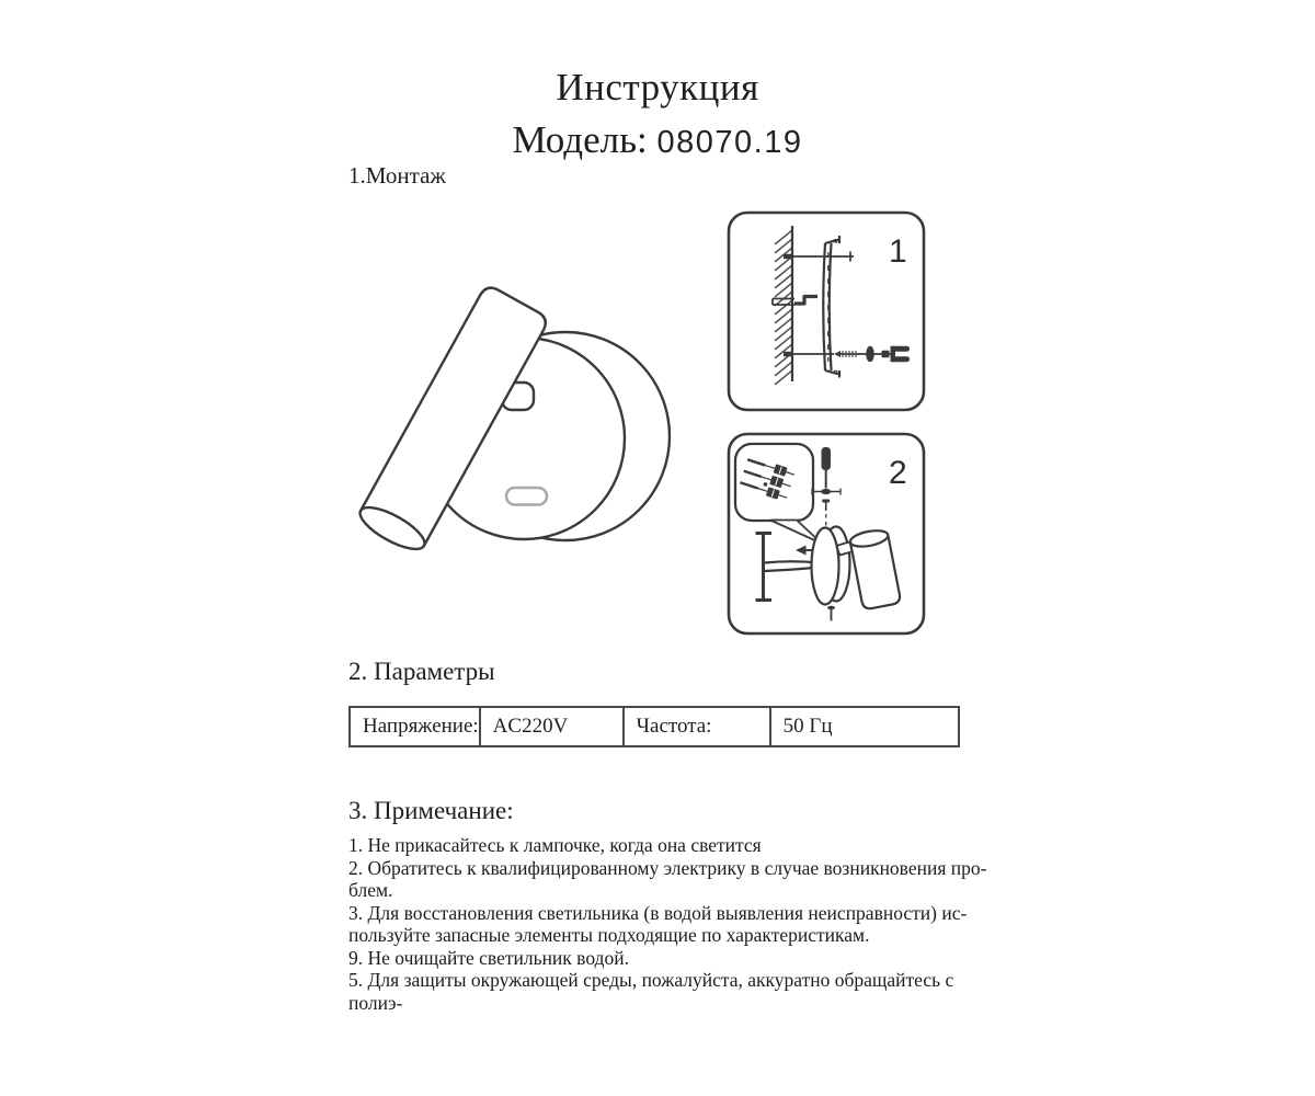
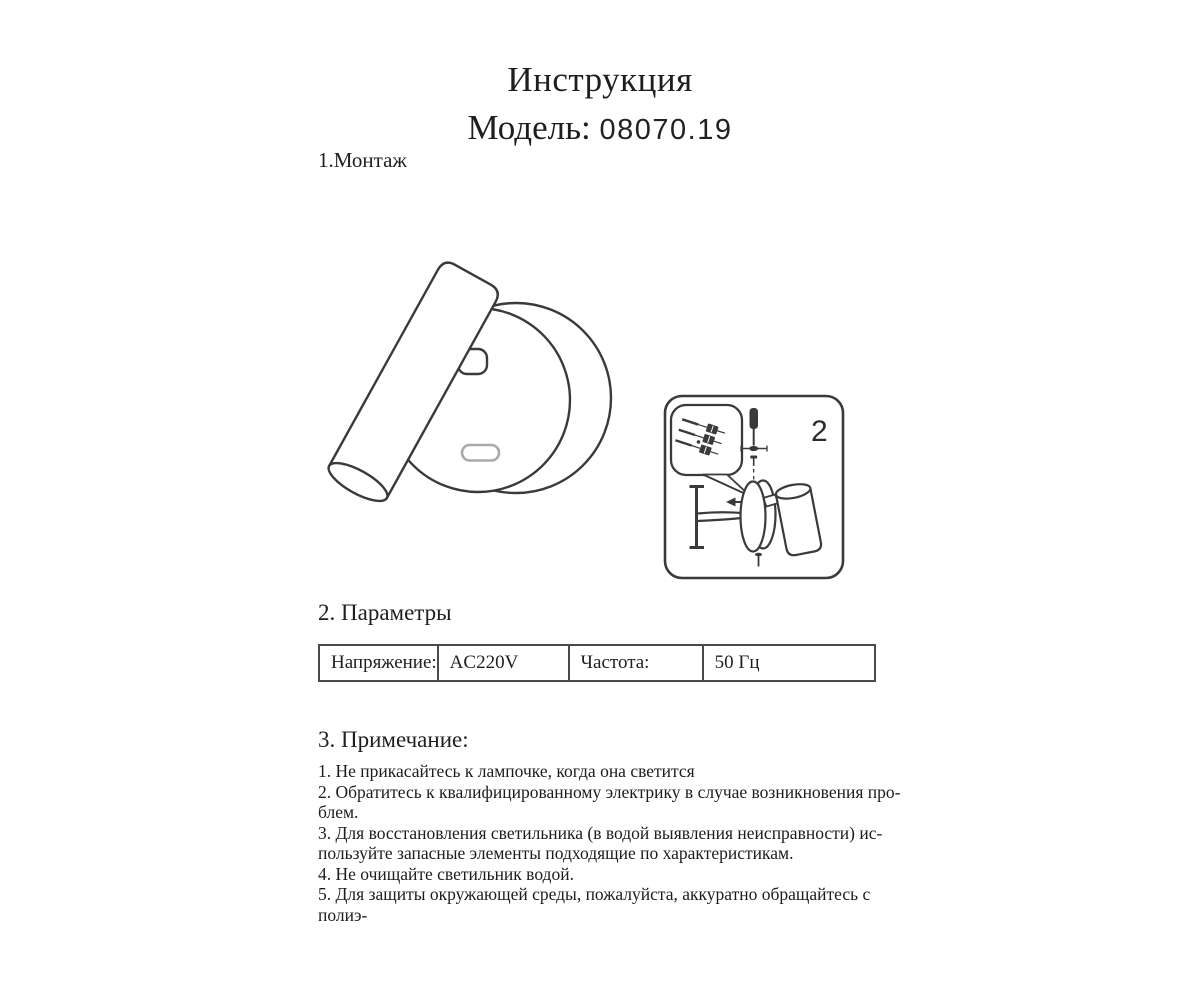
  Инструкция
  Модель: 08070.19
  1.Монтаж
- 1
  2
  2. Параметры
  Напряжение:	AC220V	Частота:	50 Гц
  3. Примечание:
  1. Не прикасайтесь к лампочке, когда она светится
  2. Обратитесь к квалифицированному электрику в случае возникновения про-
  блем.
  3. Для восстановления светильника (в водой выявления неисправности) ис-
  пользуйте запасные элементы подходящие по характеристикам.
- 9. Не очищайте светильник водой.
+ 4. Не очищайте светильник водой.
  5. Для защиты окружающей среды, пожалуйста, аккуратно обращайтесь с полиэ-
